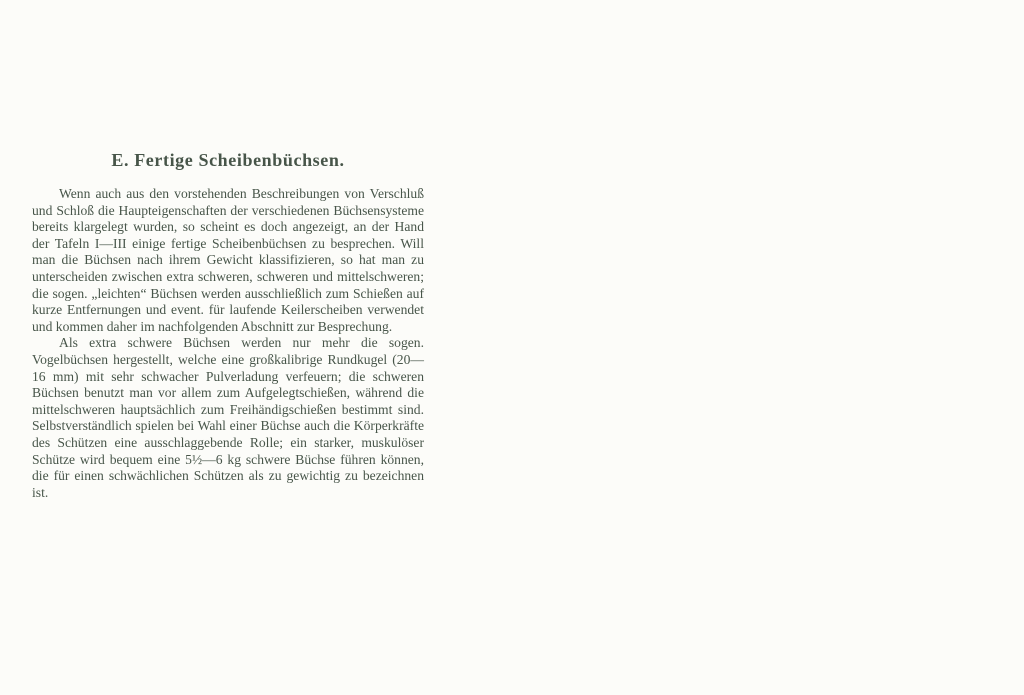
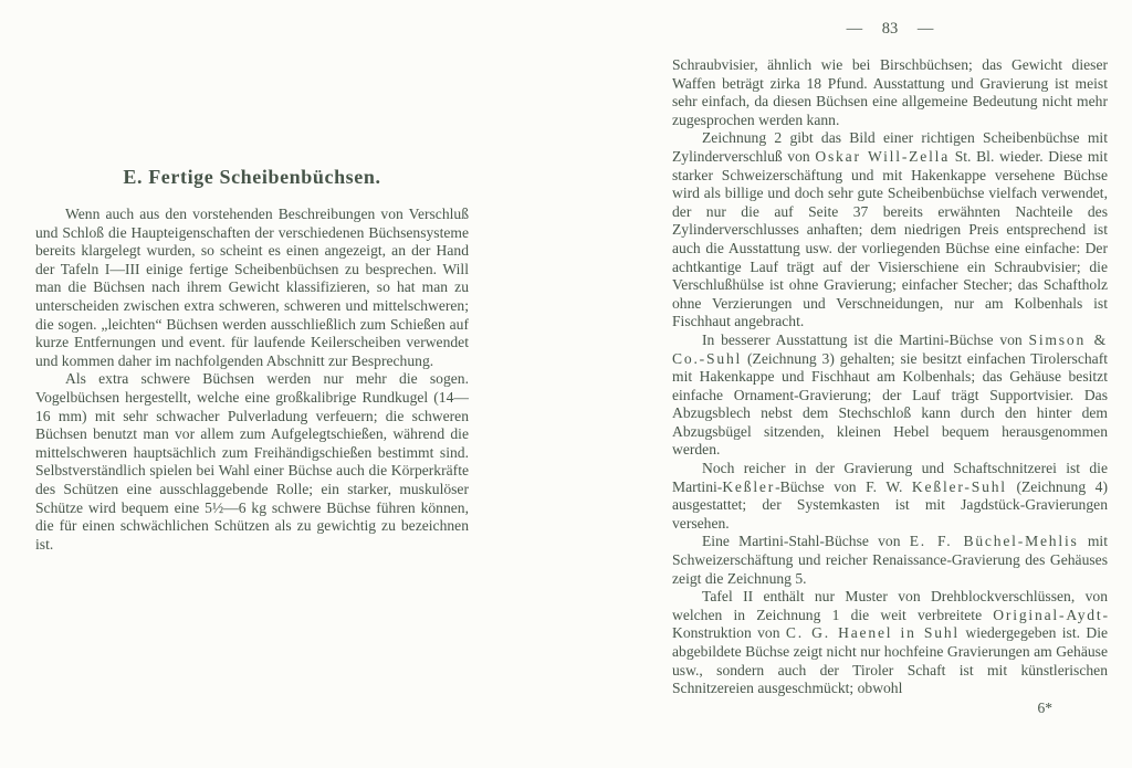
  E. Fertige Scheibenbüchsen.
- Wenn auch aus den vorstehenden Beschreibungen von Verschluß und Schloß die Haupteigenschaften der verschiedenen Büchsensysteme bereits klargelegt wurden, so scheint es doch angezeigt, an der Hand der Tafeln I—III einige fertige Scheibenbüchsen zu besprechen. Will man die Büchsen nach ihrem Gewicht klassifizieren, so hat man zu unterscheiden zwischen extra schweren, schweren und mittelschweren; die sogen. „leichten“ Büchsen werden ausschließlich zum Schießen auf kurze Entfernungen und event. für laufende Keilerscheiben verwendet und kommen daher im nachfolgenden Abschnitt zur Besprechung.
+ Wenn auch aus den vorstehenden Beschreibungen von Verschluß und Schloß die Haupteigenschaften der verschiedenen Büchsensysteme bereits klargelegt wurden, so scheint es einen angezeigt, an der Hand der Tafeln I—III einige fertige Scheibenbüchsen zu besprechen. Will man die Büchsen nach ihrem Gewicht klassifizieren, so hat man zu unterscheiden zwischen extra schweren, schweren und mittelschweren; die sogen. „leichten“ Büchsen werden ausschließlich zum Schießen auf kurze Entfernungen und event. für laufende Keilerscheiben verwendet und kommen daher im nachfolgenden Abschnitt zur Besprechung.
- Als extra schwere Büchsen werden nur mehr die sogen. Vogelbüchsen hergestellt, welche eine großkalibrige Rundkugel (20—16 mm) mit sehr schwacher Pulverladung verfeuern; die schweren Büchsen benutzt man vor allem zum Aufgelegtschießen, während die mittelschweren hauptsächlich zum Freihändigschießen bestimmt sind. Selbstverständlich spielen bei Wahl einer Büchse auch die Körperkräfte des Schützen eine ausschlaggebende Rolle; ein starker, muskulöser Schütze wird bequem eine 5½—6 kg schwere Büchse führen können, die für einen schwächlichen Schützen als zu gewichtig zu bezeichnen ist.
+ Als extra schwere Büchsen werden nur mehr die sogen. Vogelbüchsen hergestellt, welche eine großkalibrige Rundkugel (14—16 mm) mit sehr schwacher Pulverladung verfeuern; die schweren Büchsen benutzt man vor allem zum Aufgelegtschießen, während die mittelschweren hauptsächlich zum Freihändigschießen bestimmt sind. Selbstverständlich spielen bei Wahl einer Büchse auch die Körperkräfte des Schützen eine ausschlaggebende Rolle; ein starker, muskulöser Schütze wird bequem eine 5½—6 kg schwere Büchse führen können, die für einen schwächlichen Schützen als zu gewichtig zu bezeichnen ist.
+ — 83 —
+ Schraubvisier, ähnlich wie bei Birschbüchsen; das Gewicht dieser Waffen beträgt zirka 18 Pfund. Ausstattung und Gravierung ist meist sehr einfach, da diesen Büchsen eine allgemeine Bedeutung nicht mehr zugesprochen werden kann.
+ Zeichnung 2 gibt das Bild einer richtigen Scheibenbüchse mit Zylinderverschluß von Oskar Will-Zella St. Bl. wieder. Diese mit starker Schweizerschäftung und mit Hakenkappe versehene Büchse wird als billige und doch sehr gute Scheibenbüchse vielfach verwendet, der nur die auf Seite 37 bereits erwähnten Nachteile des Zylinderverschlusses anhaften; dem niedrigen Preis entsprechend ist auch die Ausstattung usw. der vorliegenden Büchse eine einfache: Der achtkantige Lauf trägt auf der Visierschiene ein Schraubvisier; die Verschlußhülse ist ohne Gravierung; einfacher Stecher; das Schaftholz ohne Verzierungen und Verschneidungen, nur am Kolbenhals ist Fischhaut angebracht.
+ In besserer Ausstattung ist die Martini-Büchse von Simson & Co.-Suhl (Zeichnung 3) gehalten; sie besitzt einfachen Tirolerschaft mit Hakenkappe und Fischhaut am Kolbenhals; das Gehäuse besitzt einfache Ornament-Gravierung; der Lauf trägt Supportvisier. Das Abzugsblech nebst dem Stechschloß kann durch den hinter dem Abzugsbügel sitzenden, kleinen Hebel bequem herausgenommen werden.
+ Noch reicher in der Gravierung und Schaftschnitzerei ist die Martini-Keßler-Büchse von F. W. Keßler-Suhl (Zeichnung 4) ausgestattet; der Systemkasten ist mit Jagdstück-Gravierungen versehen.
+ Eine Martini-Stahl-Büchse von E. F. Büchel-Mehlis mit Schweizerschäftung und reicher Renaissance-Gravierung des Gehäuses zeigt die Zeichnung 5.
+ Tafel II enthält nur Muster von Drehblockverschlüssen, von welchen in Zeichnung 1 die weit verbreitete Original-Aydt-Konstruktion von C. G. Haenel in Suhl wiedergegeben ist. Die abgebildete Büchse zeigt nicht nur hochfeine Gravierungen am Gehäuse usw., sondern auch der Tiroler Schaft ist mit künstlerischen Schnitzereien ausgeschmückt; obwohl
+ 6*
